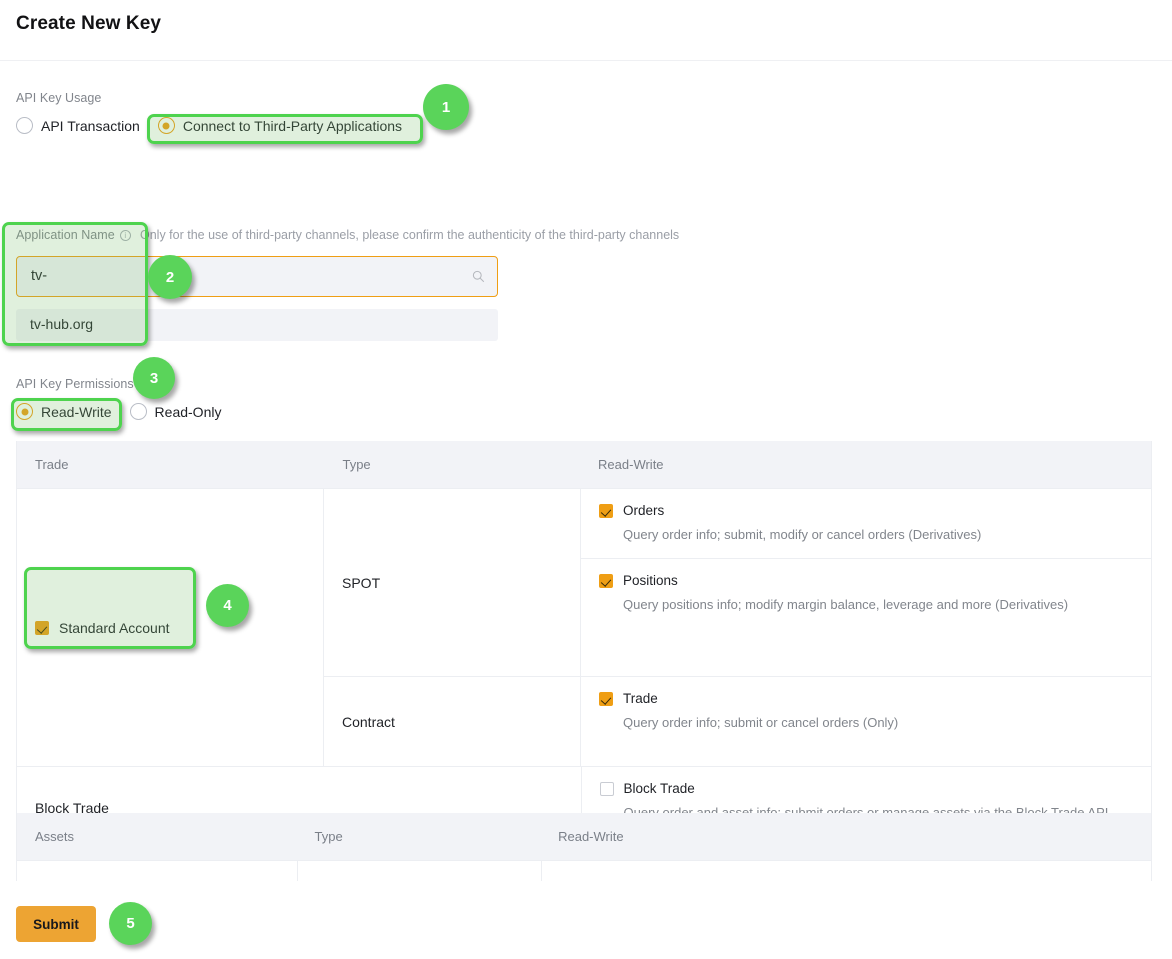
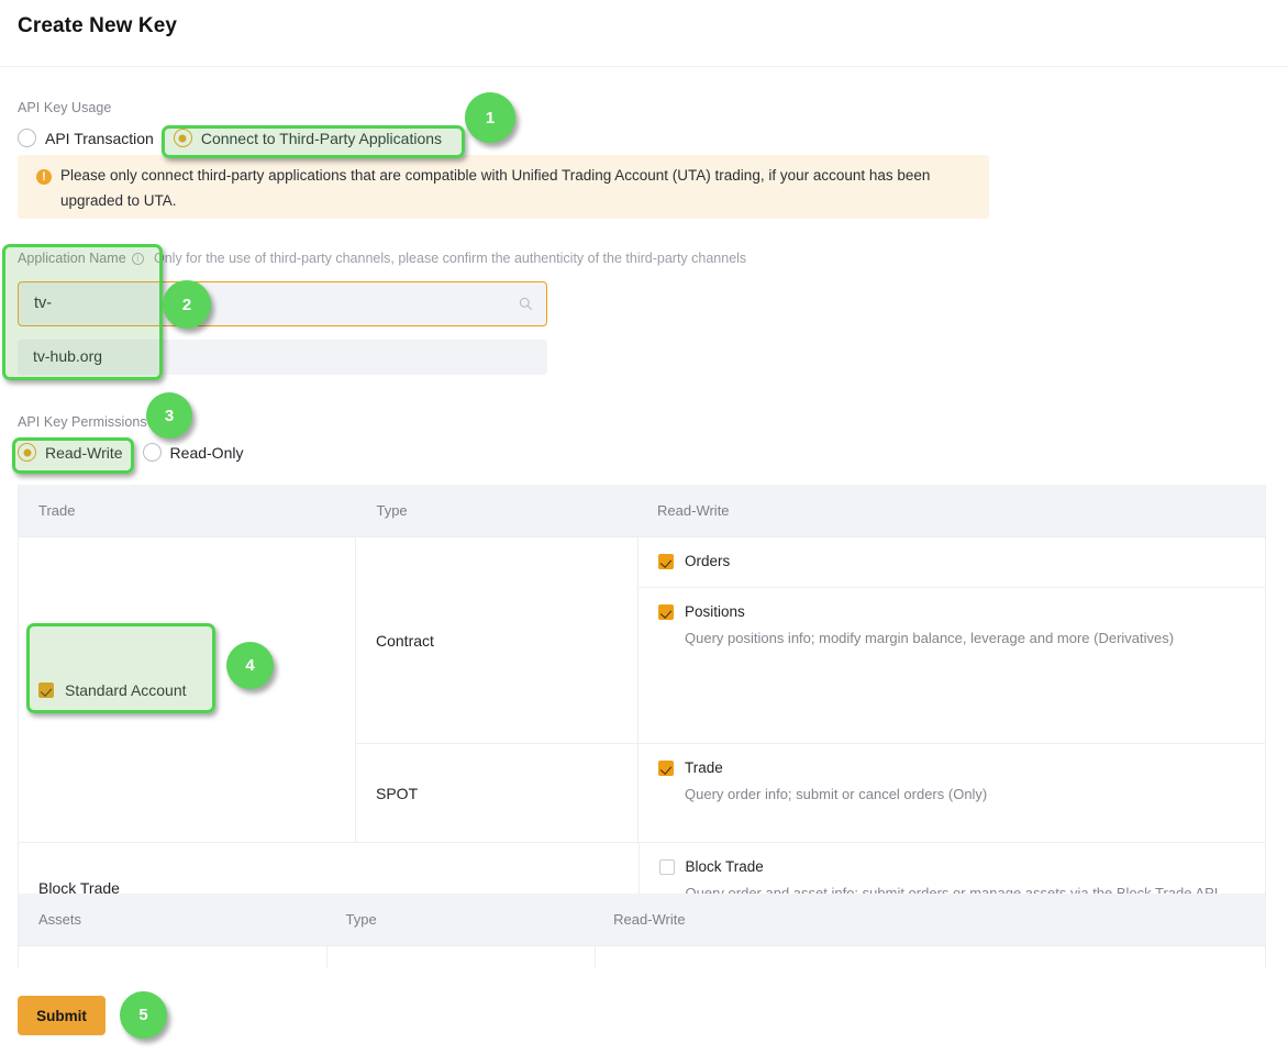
  Create New Key
  API Key Usage
  API Transaction
  Connect to Third-Party Applications
+ !
+ Please only connect third-party applications that are compatible with Unified Trading Account (UTA) trading, if your account has been upgraded to UTA.
  Application Name
  i
  Only for the use of third-party channels, please confirm the authenticity of the third-party channels
  tv-
  tv-hub.org
  API Key Permissions
  Read-Write
  Read-Only
  Trade
  Type
  Read-Write
  Standard Account
- SPOT
+ Contract
  Orders
- Query order info; submit, modify or cancel orders (Derivatives)
  Positions
  Query positions info; modify margin balance, leverage and more (Derivatives)
- Contract
+ SPOT
  Trade
  Query order info; submit or cancel orders (Only)
  Block Trade
  Block Trade
  Assets
  Type
  Read-Write
  Submit
  1
  2
  3
  4
  5
